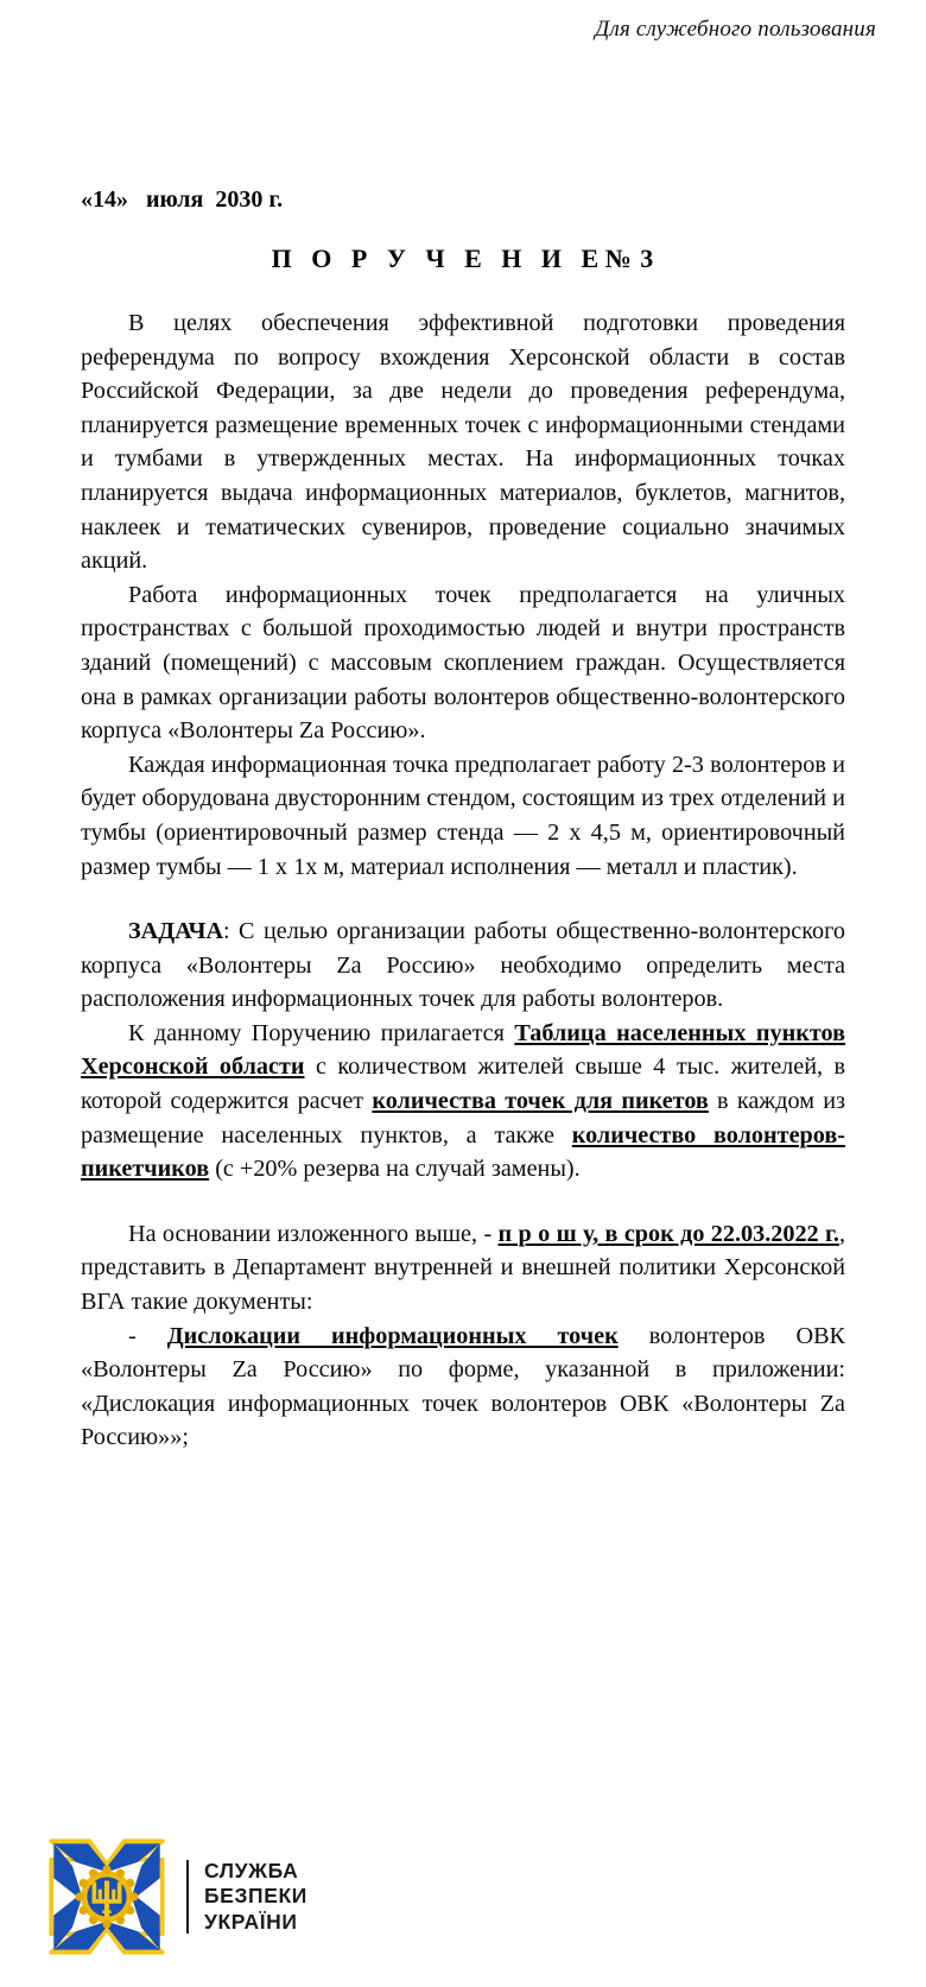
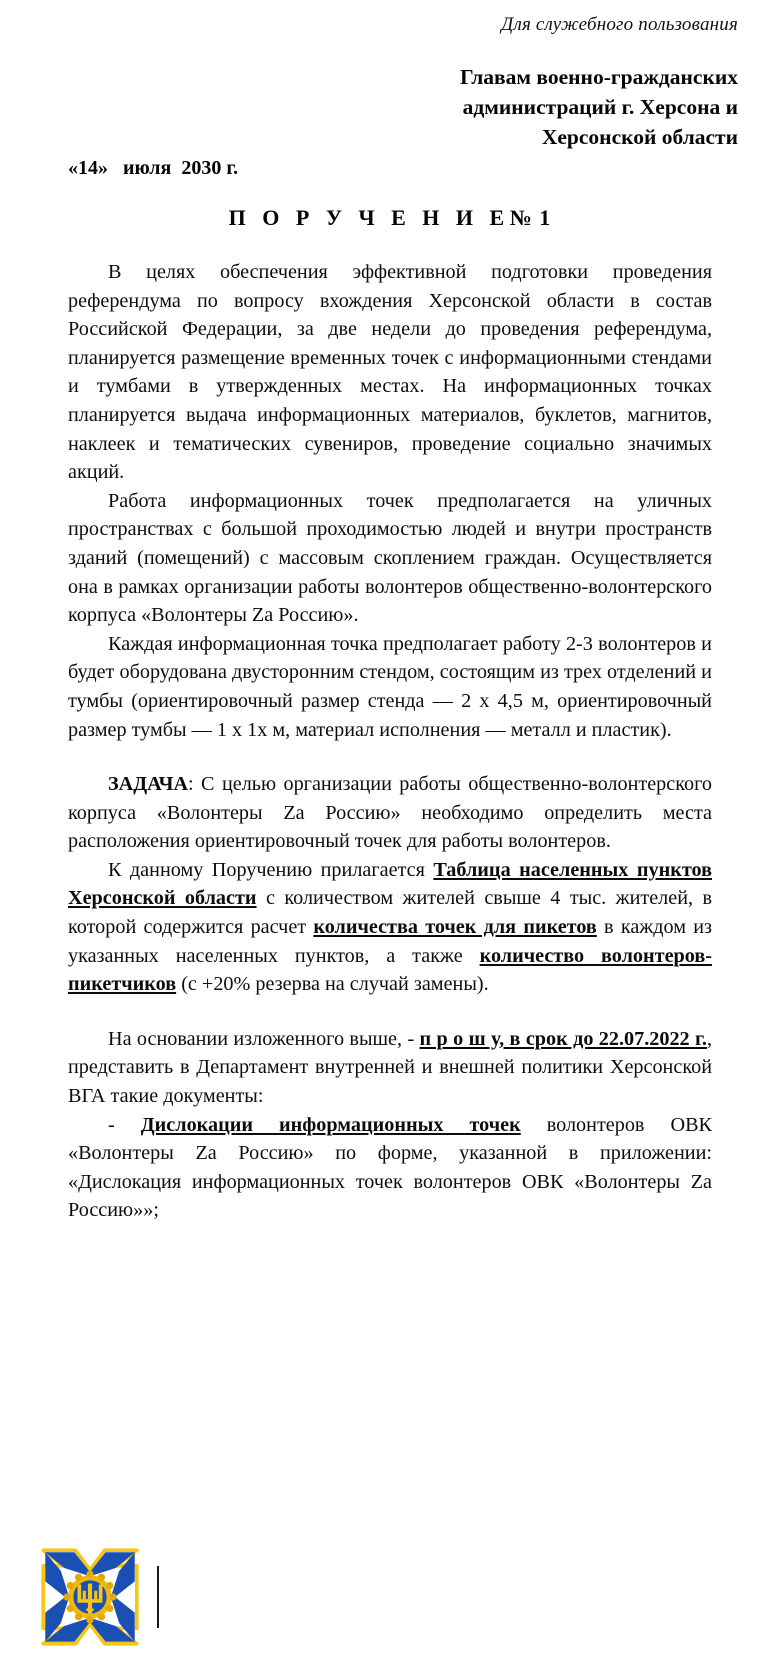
  Для служебного пользования
+ Главам военно-гражданских
+ администраций г. Херсона и
+ Херсонской области
  «14» июля 2030 г.
- П О Р У Ч Е Н И Е№ 3
+ П О Р У Ч Е Н И Е№ 1
  В целях обеспечения эффективной подготовки проведения референдума по вопросу вхождения Херсонской области в состав Российской Федерации, за две недели до проведения референдума, планируется размещение временных точек с информационными стендами и тумбами в утвержденных местах. На информационных точках планируется выдача информационных материалов, буклетов, магнитов, наклеек и тематических сувениров, проведение социально значимых акций.
  Работа информационных точек предполагается на уличных пространствах с большой проходимостью людей и внутри пространств зданий (помещений) с массовым скоплением граждан. Осуществляется она в рамках организации работы волонтеров общественно-волонтерского корпуса «Волонтеры Za Россию».
  Каждая информационная точка предполагает работу 2-3 волонтеров и будет оборудована двусторонним стендом, состоящим из трех отделений и тумбы (ориентировочный размер стенда — 2 х 4,5 м, ориентировочный размер тумбы — 1 х 1х м, материал исполнения — металл и пластик).
- ЗАДАЧА: С целью организации работы общественно-волонтерского корпуса «Волонтеры Za Россию» необходимо определить места расположения информационных точек для работы волонтеров.
+ ЗАДАЧА: С целью организации работы общественно-волонтерского корпуса «Волонтеры Za Россию» необходимо определить места расположения ориентировочный точек для работы волонтеров.
- К данному Поручению прилагается Таблица населенных пунктов Херсонской области с количеством жителей свыше 4 тыс. жителей, в которой содержится расчет количества точек для пикетов в каждом из размещение населенных пунктов, а также количество волонтеров-пикетчиков (с +20% резерва на случай замены).
+ К данному Поручению прилагается Таблица населенных пунктов Херсонской области с количеством жителей свыше 4 тыс. жителей, в которой содержится расчет количества точек для пикетов в каждом из указанных населенных пунктов, а также количество волонтеров-пикетчиков (с +20% резерва на случай замены).
- На основании изложенного выше, - п р о ш у, в срок до 22.03.2022 г., представить в Департамент внутренней и внешней политики Херсонской ВГА такие документы:
+ На основании изложенного выше, - п р о ш у, в срок до 22.07.2022 г., представить в Департамент внутренней и внешней политики Херсонской ВГА такие документы:
  - Дислокации информационных точек волонтеров ОВК «Волонтеры Za Россию» по форме, указанной в приложении: «Дислокация информационных точек волонтеров ОВК «Волонтеры Za Россию»»;
- СЛУЖБА
- БЕЗПЕКИ
- УКРАЇНИ
